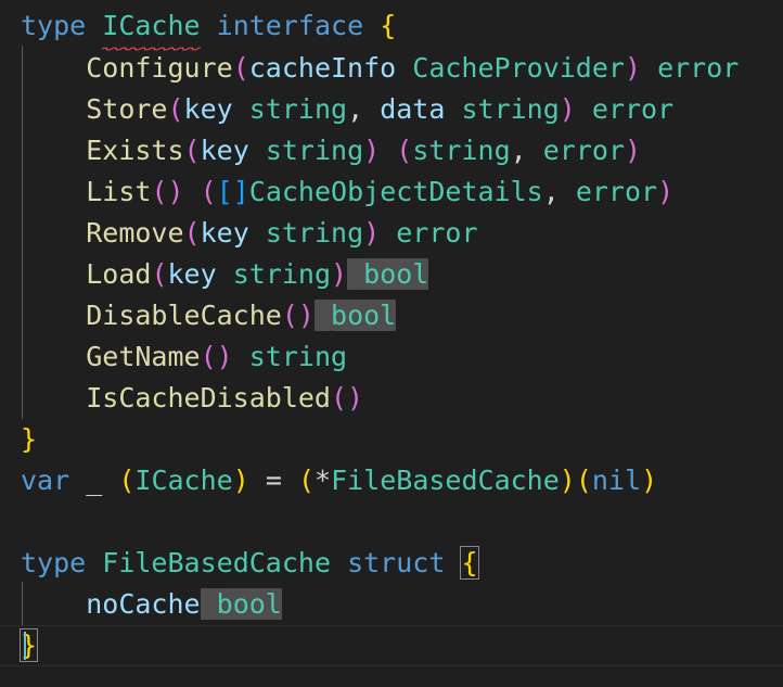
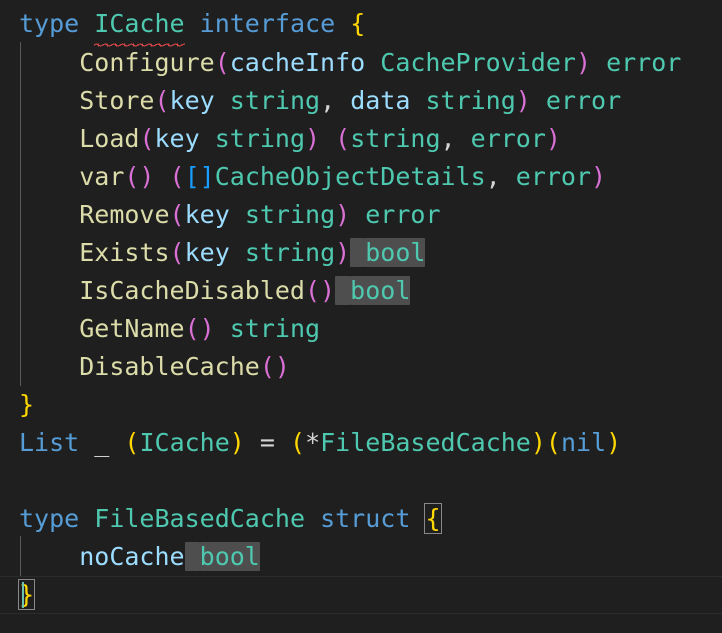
  type ICache interface {
  Configure(cacheInfo CacheProvider) error
  Store(key string, data string) error
- Exists(key string) (string, error)
+ Load(key string) (string, error)
- List() ([]CacheObjectDetails, error)
+ var() ([]CacheObjectDetails, error)
  Remove(key string) error
- Load(key string) bool
+ Exists(key string) bool
- DisableCache() bool
+ IsCacheDisabled() bool
  GetName() string
- IsCacheDisabled()
+ DisableCache()
  }
- var _ (ICache) = (*FileBasedCache)(nil)
+ List _ (ICache) = (*FileBasedCache)(nil)
  type FileBasedCache struct {
  noCache bool
  }
